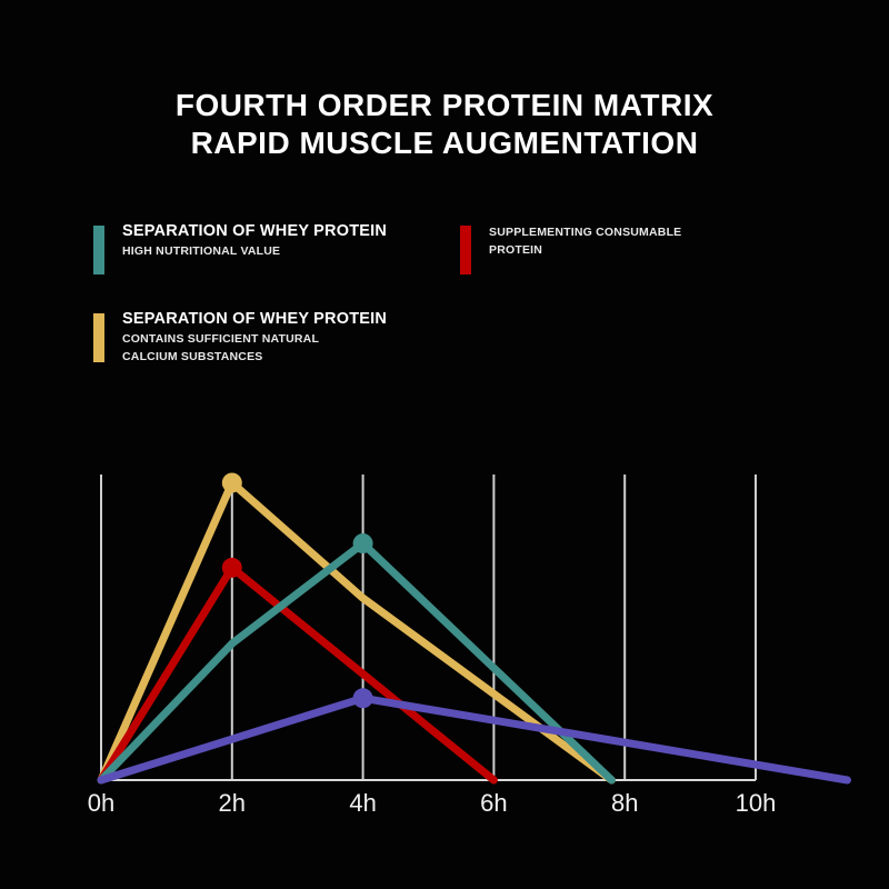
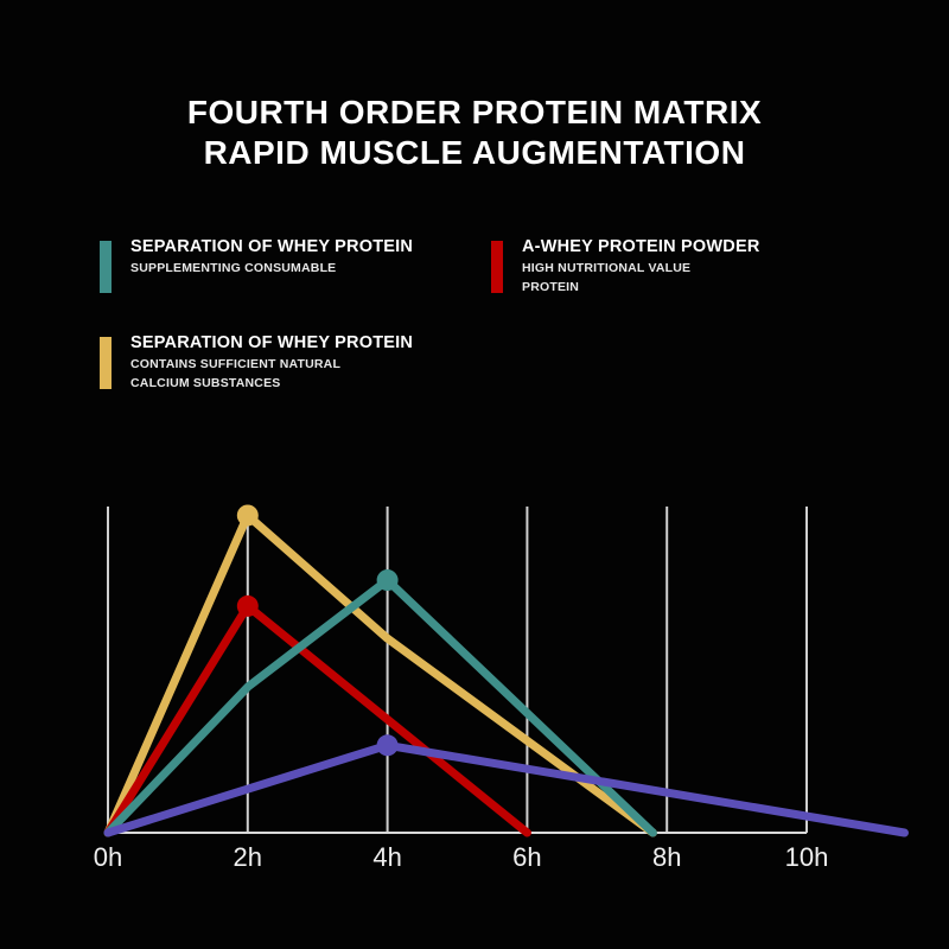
  FOURTH ORDER PROTEIN MATRIX
  RAPID MUSCLE AUGMENTATION
  SEPARATION OF WHEY PROTEIN
- HIGH NUTRITIONAL VALUE
+ SUPPLEMENTING CONSUMABLE
+ A-WHEY PROTEIN POWDER
- SUPPLEMENTING CONSUMABLE
+ HIGH NUTRITIONAL VALUE
  PROTEIN
  SEPARATION OF WHEY PROTEIN
  CONTAINS SUFFICIENT NATURAL
  CALCIUM SUBSTANCES
  0h
  2h
  4h
  6h
  8h
  10h
